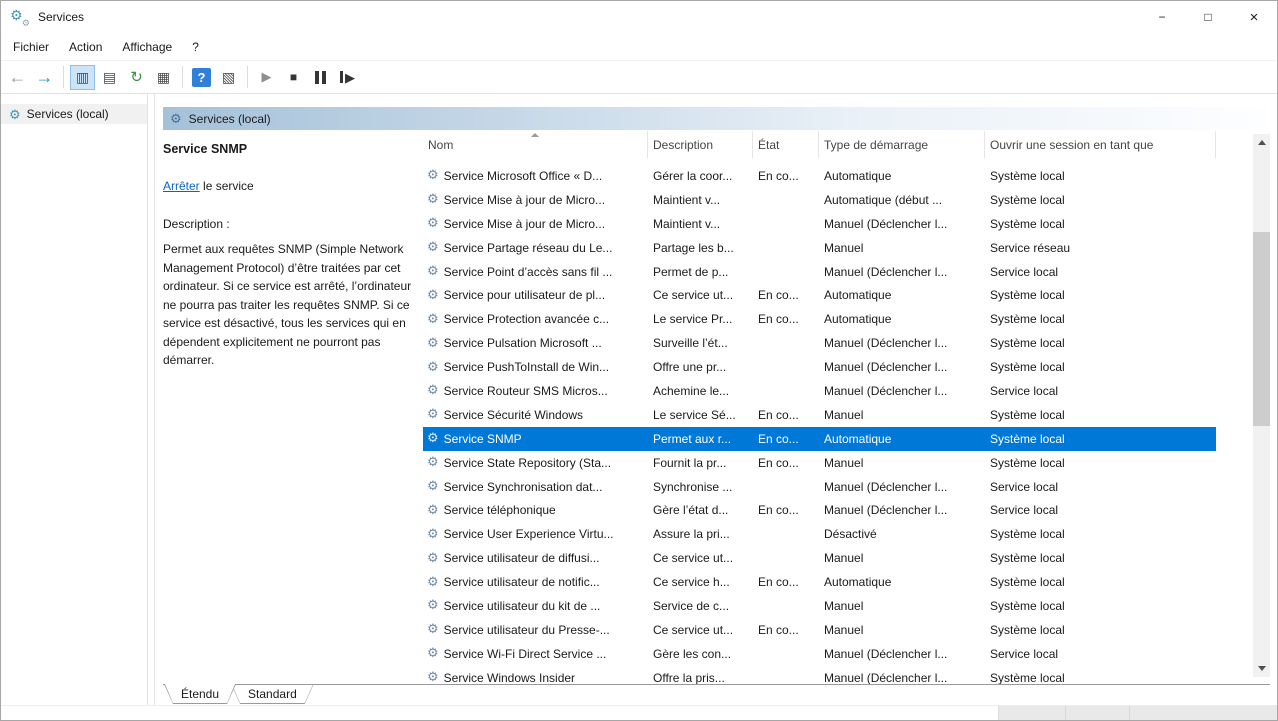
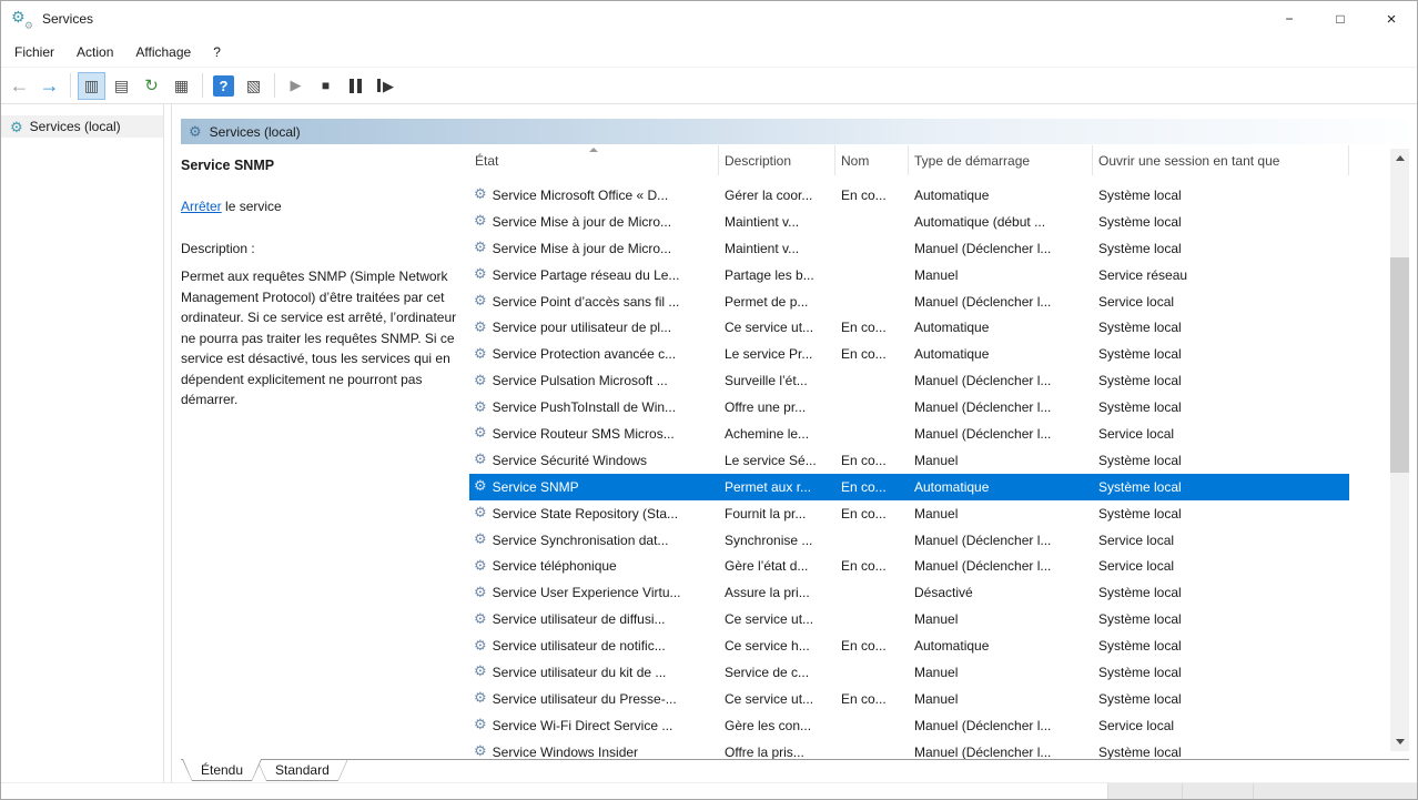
  ⚙
  ⚙
  Services
  −
  □
  ×
  Fichier
  Action
  Affichage
  ?
  ←
  →
  ▥
  ▤
  ↻
  ▦
  ?
  ▧
  ▶
  ■
  ▶
  ⚙
  Services (local)
  ⚙
  Services (local)
  Service SNMP
  Arrêter le service
  Description :
  Permet aux requêtes SNMP (Simple Network Management Protocol) d’être traitées par cet ordinateur. Si ce service est arrêté, l’ordinateur ne pourra pas traiter les requêtes SNMP. Si ce service est désactivé, tous les services qui en dépendent explicitement ne pourront pas démarrer.
- Nom
+ État
  Description
- État
+ Nom
  Type de démarrage
  Ouvrir une session en tant que
  ⚙
  Service Microsoft Office « D...
  Gérer la coor...
  En co...
  Automatique
  Système local
  ⚙
  Service Mise à jour de Micro...
  Maintient v...
  Automatique (début ...
  Système local
  ⚙
  Service Mise à jour de Micro...
  Maintient v...
  Manuel (Déclencher l...
  Système local
  ⚙
  Service Partage réseau du Le...
  Partage les b...
  Manuel
  Service réseau
  ⚙
  Service Point d’accès sans fil ...
  Permet de p...
  Manuel (Déclencher l...
  Service local
  ⚙
  Service pour utilisateur de pl...
  Ce service ut...
  En co...
  Automatique
  Système local
  ⚙
  Service Protection avancée c...
  Le service Pr...
  En co...
  Automatique
  Système local
  ⚙
  Service Pulsation Microsoft ...
  Surveille l’ét...
  Manuel (Déclencher l...
  Système local
  ⚙
  Service PushToInstall de Win...
  Offre une pr...
  Manuel (Déclencher l...
  Système local
  ⚙
  Service Routeur SMS Micros...
  Achemine le...
  Manuel (Déclencher l...
  Service local
  ⚙
  Service Sécurité Windows
  Le service Sé...
  En co...
  Manuel
  Système local
  ⚙
  Service SNMP
  Permet aux r...
  En co...
  Automatique
  Système local
  ⚙
  Service State Repository (Sta...
  Fournit la pr...
  En co...
  Manuel
  Système local
  ⚙
  Service Synchronisation dat...
  Synchronise ...
  Manuel (Déclencher l...
  Service local
  ⚙
  Service téléphonique
  Gère l’état d...
  En co...
  Manuel (Déclencher l...
  Service local
  ⚙
  Service User Experience Virtu...
  Assure la pri...
  Désactivé
  Système local
  ⚙
  Service utilisateur de diffusi...
  Ce service ut...
  Manuel
  Système local
  ⚙
  Service utilisateur de notific...
  Ce service h...
  En co...
  Automatique
  Système local
  ⚙
  Service utilisateur du kit de ...
  Service de c...
  Manuel
  Système local
  ⚙
  Service utilisateur du Presse-...
  Ce service ut...
  En co...
  Manuel
  Système local
  ⚙
  Service Wi-Fi Direct Service ...
  Gère les con...
  Manuel (Déclencher l...
  Service local
  ⚙
  Service Windows Insider
  Offre la pris...
  Manuel (Déclencher l...
  Système local
  Étendu
  Standard
